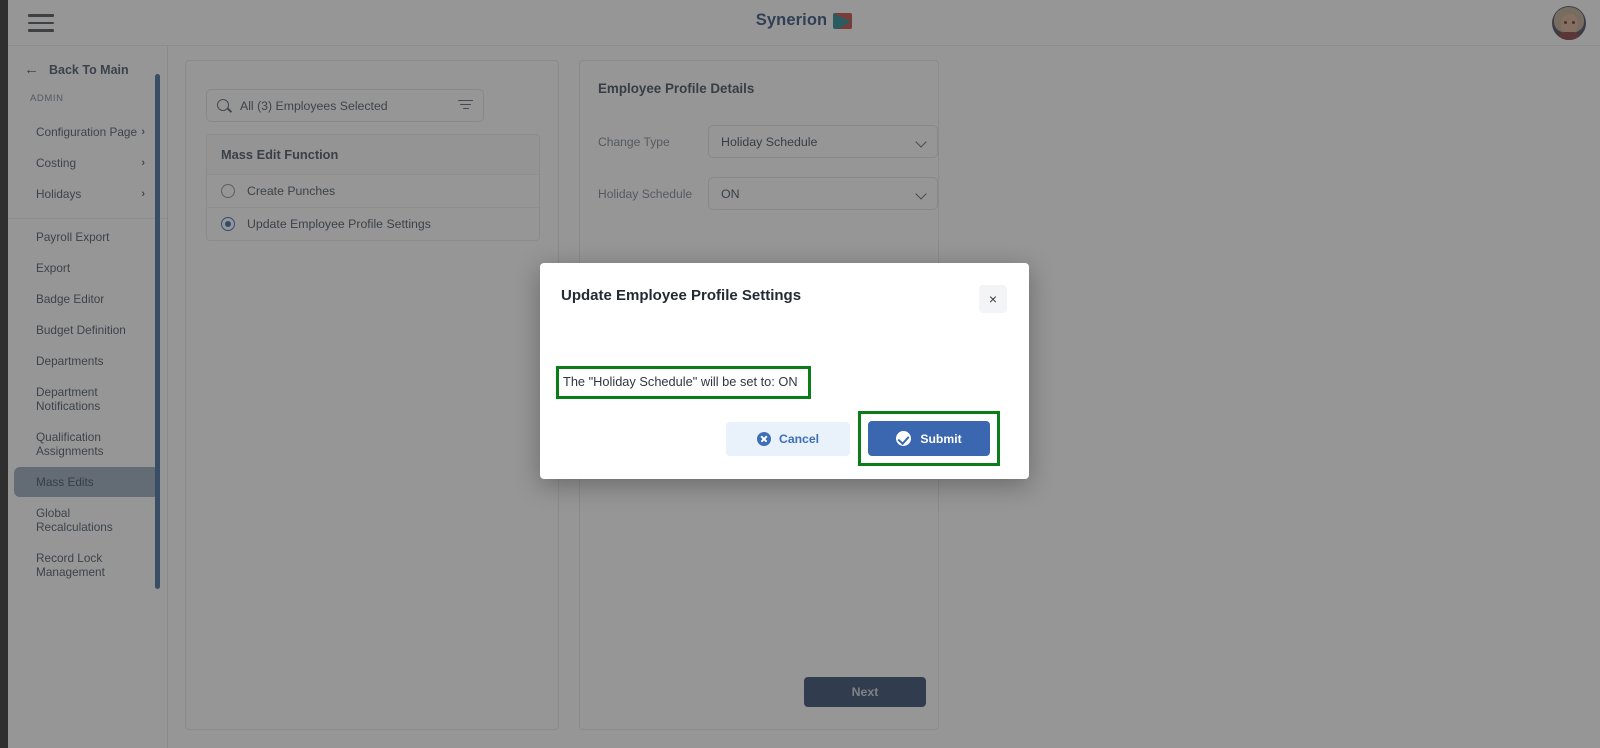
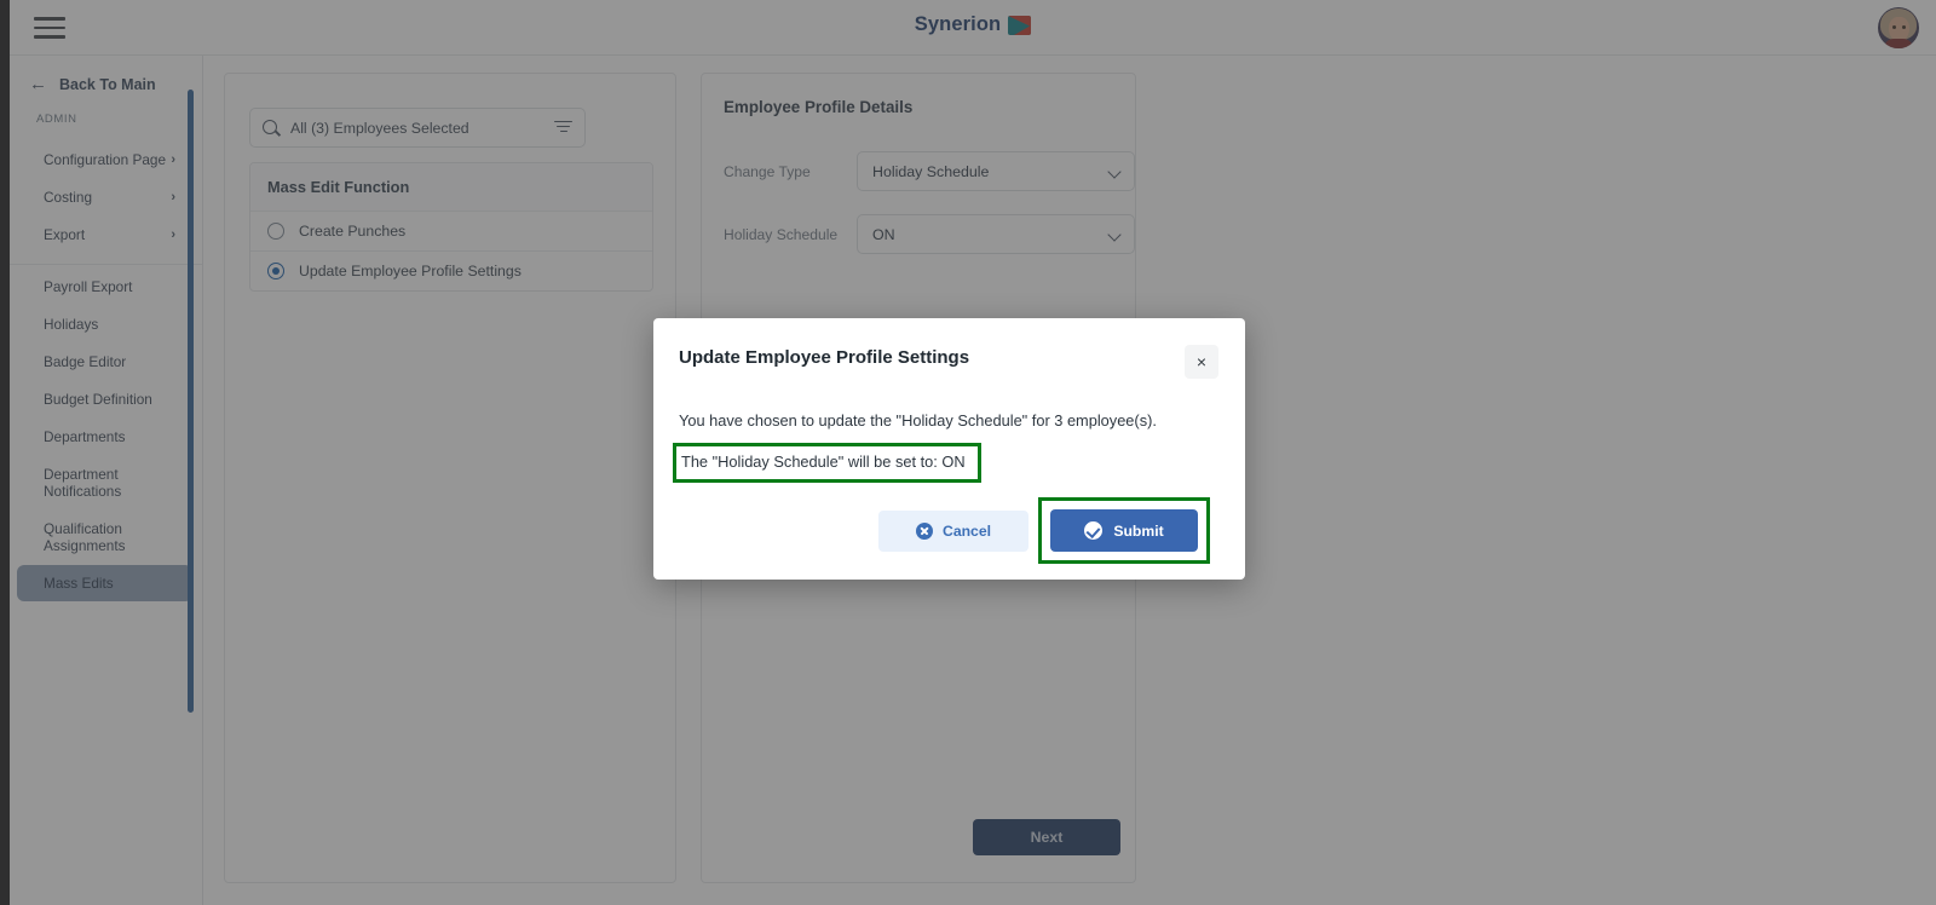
  Synerion
  ←
  Back To Main
  ADMIN
  Configuration Page
  ›
  Costing
  ›
- Holidays
+ Export
  ›
  Payroll Export
- Export
+ Holidays
  Badge Editor
  Budget Definition
  Departments
  Department Notifications
  Qualification Assignments
  Mass Edits
- Global Recalculations
- Record Lock Management
  All (3) Employees Selected
  Mass Edit Function
  Create Punches
  Update Employee Profile Settings
  Employee Profile Details
  Change Type
  Holiday Schedule
  Holiday Schedule
  ON
  Next
  Update Employee Profile Settings
  ×
+ You have chosen to update the "Holiday Schedule" for 3 employee(s).
  The "Holiday Schedule" will be set to: ON
  Cancel
  Submit
